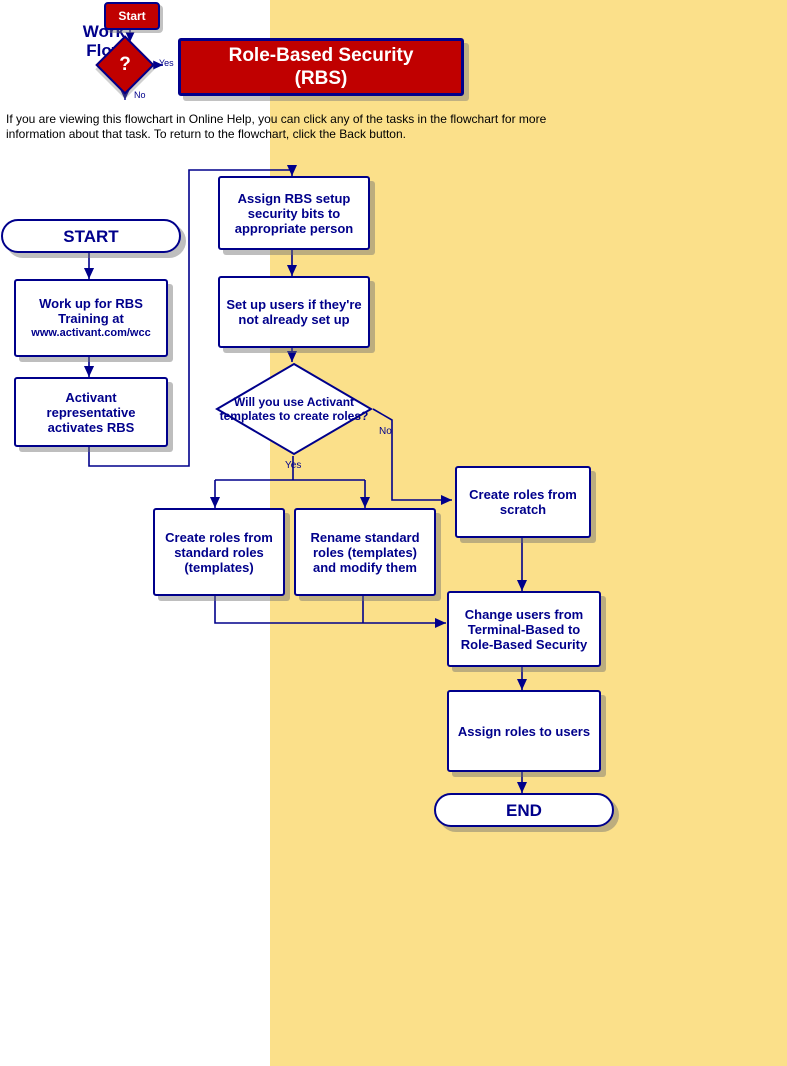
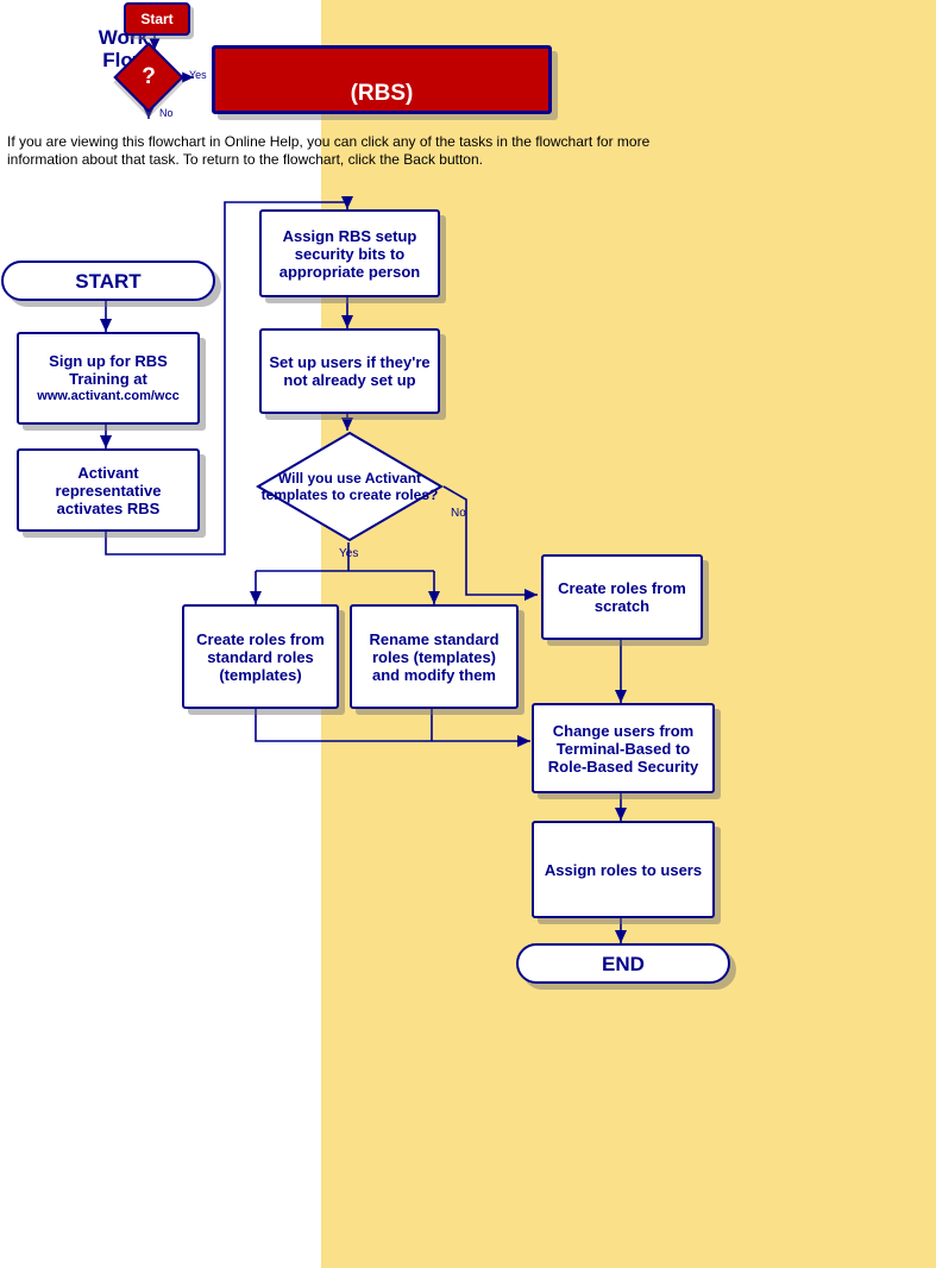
  Work
  Flo
  Start
  ?
  Yes
  No
- Role-Based Security
  (RBS)
  If you are viewing this flowchart in Online Help, you can click any of the tasks in the flowchart for more information about that task. To return to the flowchart, click the Back button.
  START
- Work up for RBS Training at
+ Sign up for RBS Training at
  www.activant.com/wcc
  Activant representative activates RBS
  Assign RBS setup security bits to appropriate person
  Set up users if they're not already set up
  Will you use Activant templates to create roles?
  Yes
  No
  Create roles from standard roles (templates)
  Rename standard roles (templates) and modify them
  Create roles from scratch
  Change users from Terminal-Based to Role-Based Security
  Assign roles to users
  END
